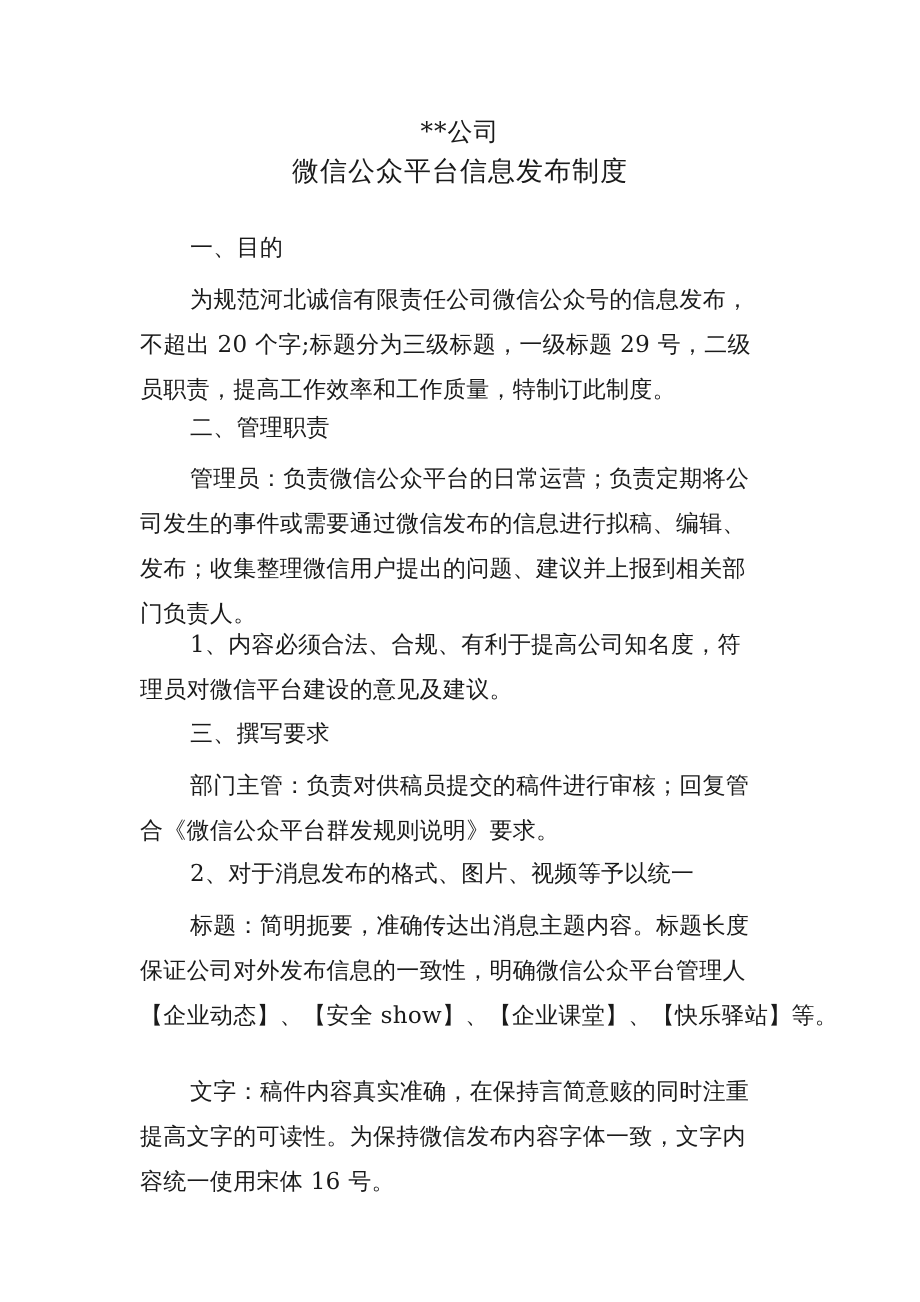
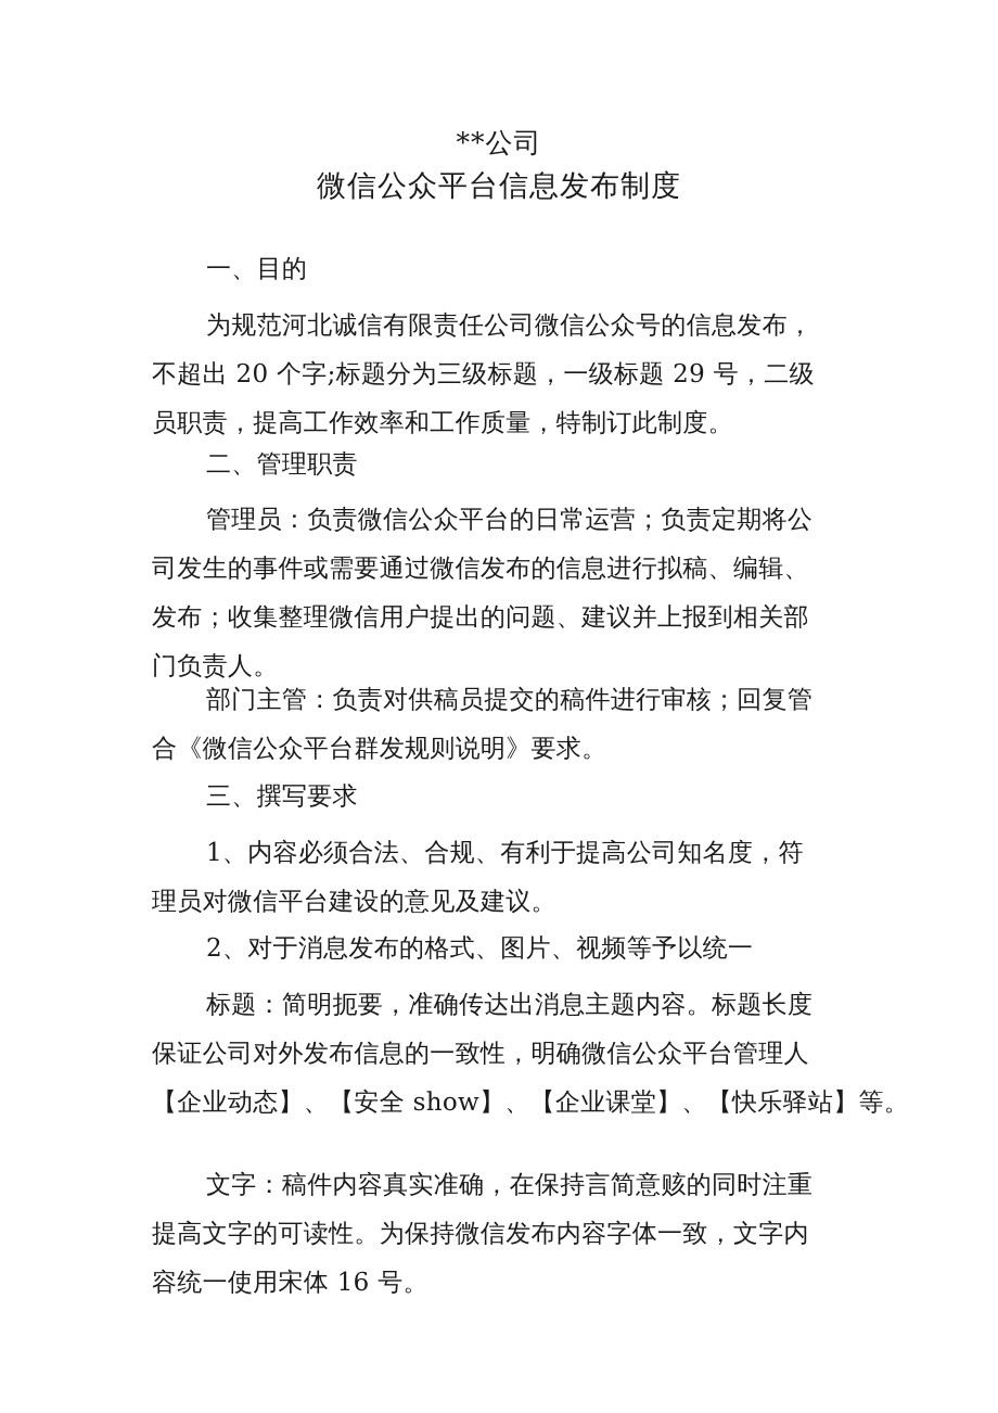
  **公司
  微信公众平台信息发布制度
  一、目的
  为规范河北诚信有限责任公司微信公众号的信息发布，
  不超出 20 个字;标题分为三级标题，一级标题 29 号，二级
  员职责，提高工作效率和工作质量，特制订此制度。
  二、管理职责
  管理员：负责微信公众平台的日常运营；负责定期将公
  司发生的事件或需要通过微信发布的信息进行拟稿、编辑、
  发布；收集整理微信用户提出的问题、建议并上报到相关部
  门负责人。
- 1、内容必须合法、合规、有利于提高公司知名度，符
+ 部门主管：负责对供稿员提交的稿件进行审核；回复管
- 理员对微信平台建设的意见及建议。
+ 合《微信公众平台群发规则说明》要求。
  三、撰写要求
- 部门主管：负责对供稿员提交的稿件进行审核；回复管
+ 1、内容必须合法、合规、有利于提高公司知名度，符
- 合《微信公众平台群发规则说明》要求。
+ 理员对微信平台建设的意见及建议。
  2、对于消息发布的格式、图片、视频等予以统一
  标题：简明扼要，准确传达出消息主题内容。标题长度
  保证公司对外发布信息的一致性，明确微信公众平台管理人
  【企业动态】、【安全 show】、【企业课堂】、【快乐驿站】等。
  文字：稿件内容真实准确，在保持言简意赅的同时注重
  提高文字的可读性。为保持微信发布内容字体一致，文字内
  容统一使用宋体 16 号。
